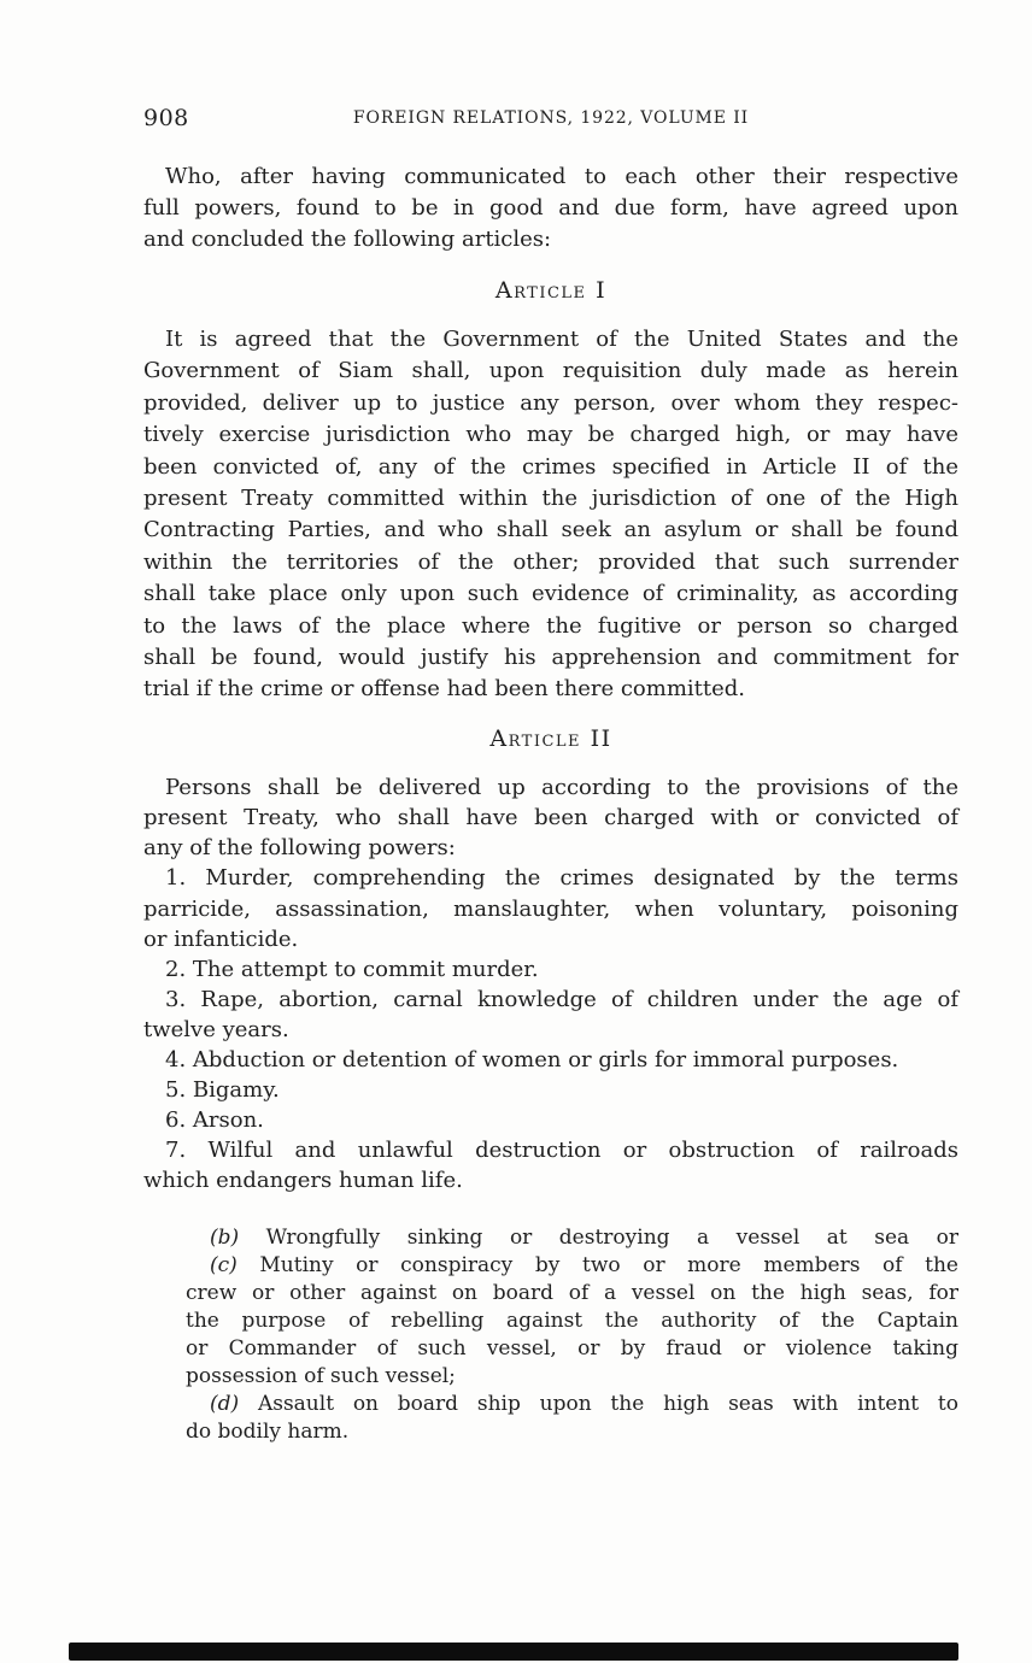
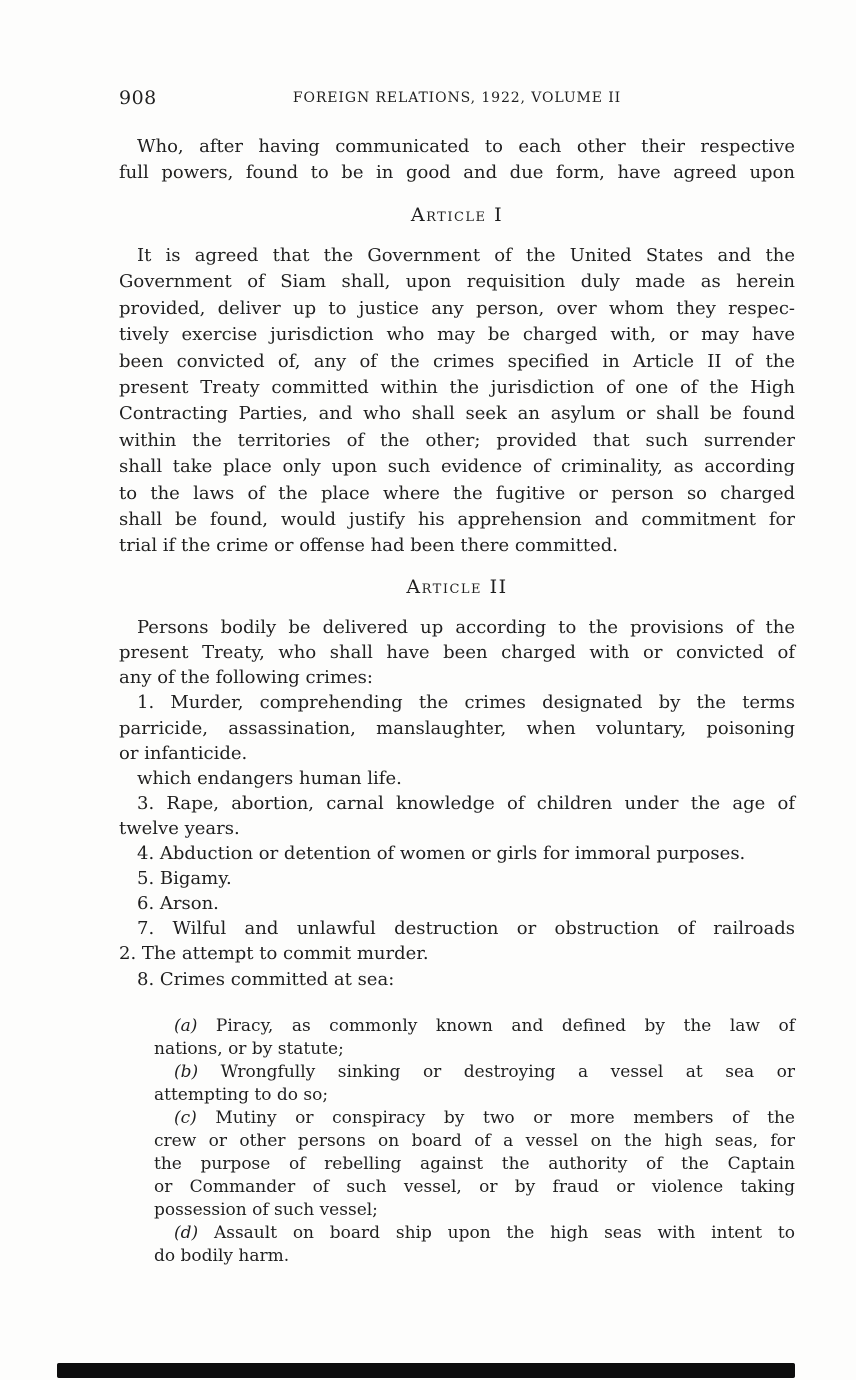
  908
  FOREIGN RELATIONS, 1922, VOLUME II
  Who, after having communicated to each other their respective
  full powers, found to be in good and due form, have agreed upon
- and concluded the following articles:
  Article I
  It is agreed that the Government of the United States and the
  Government of Siam shall, upon requisition duly made as herein
  provided, deliver up to justice any person, over whom they respec-
- tively exercise jurisdiction who may be charged high, or may have
+ tively exercise jurisdiction who may be charged with, or may have
  been convicted of, any of the crimes specified in Article II of the
  present Treaty committed within the jurisdiction of one of the High
  Contracting Parties, and who shall seek an asylum or shall be found
  within the territories of the other; provided that such surrender
  shall take place only upon such evidence of criminality, as according
  to the laws of the place where the fugitive or person so charged
  shall be found, would justify his apprehension and commitment for
  trial if the crime or offense had been there committed.
  Article II
- Persons shall be delivered up according to the provisions of the
+ Persons bodily be delivered up according to the provisions of the
  present Treaty, who shall have been charged with or convicted of
- any of the following powers:
+ any of the following crimes:
  1. Murder, comprehending the crimes designated by the terms
  parricide, assassination, manslaughter, when voluntary, poisoning
  or infanticide.
- 2. The attempt to commit murder.
+ which endangers human life.
  3. Rape, abortion, carnal knowledge of children under the age of
  twelve years.
  4. Abduction or detention of women or girls for immoral purposes.
  5. Bigamy.
  6. Arson.
  7. Wilful and unlawful destruction or obstruction of railroads
- which endangers human life.
+ 2. The attempt to commit murder.
+ 8. Crimes committed at sea:
+ (a) Piracy, as commonly known and defined by the law of
+ nations, or by statute;
  (b) Wrongfully sinking or destroying a vessel at sea or
+ attempting to do so;
  (c) Mutiny or conspiracy by two or more members of the
- crew or other against on board of a vessel on the high seas, for
+ crew or other persons on board of a vessel on the high seas, for
  the purpose of rebelling against the authority of the Captain
  or Commander of such vessel, or by fraud or violence taking
  possession of such vessel;
  (d) Assault on board ship upon the high seas with intent to
  do bodily harm.
